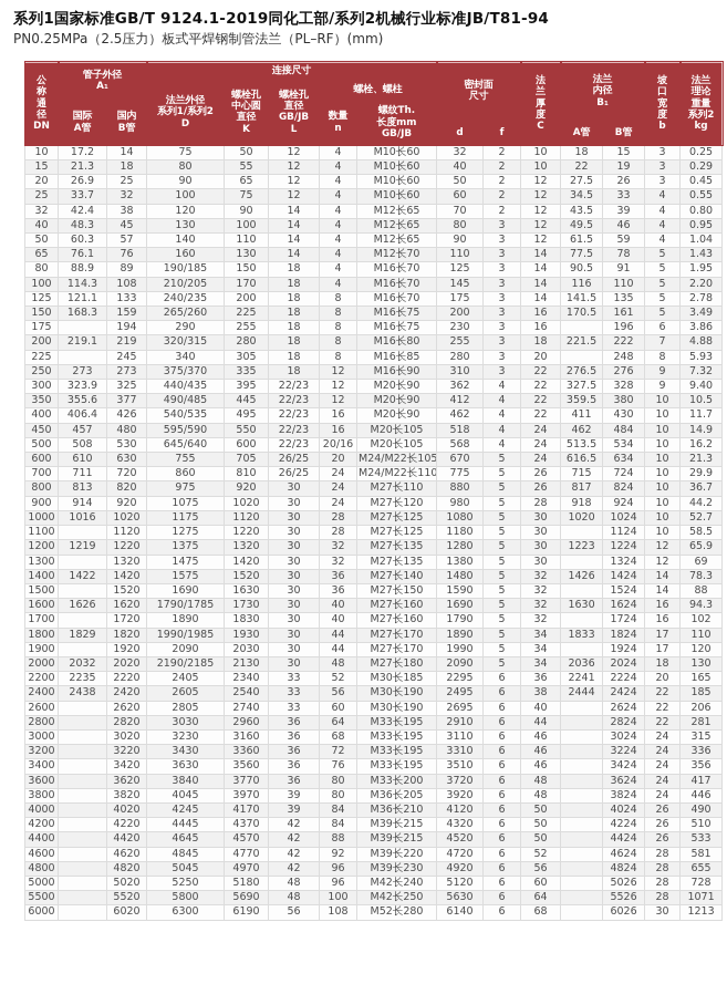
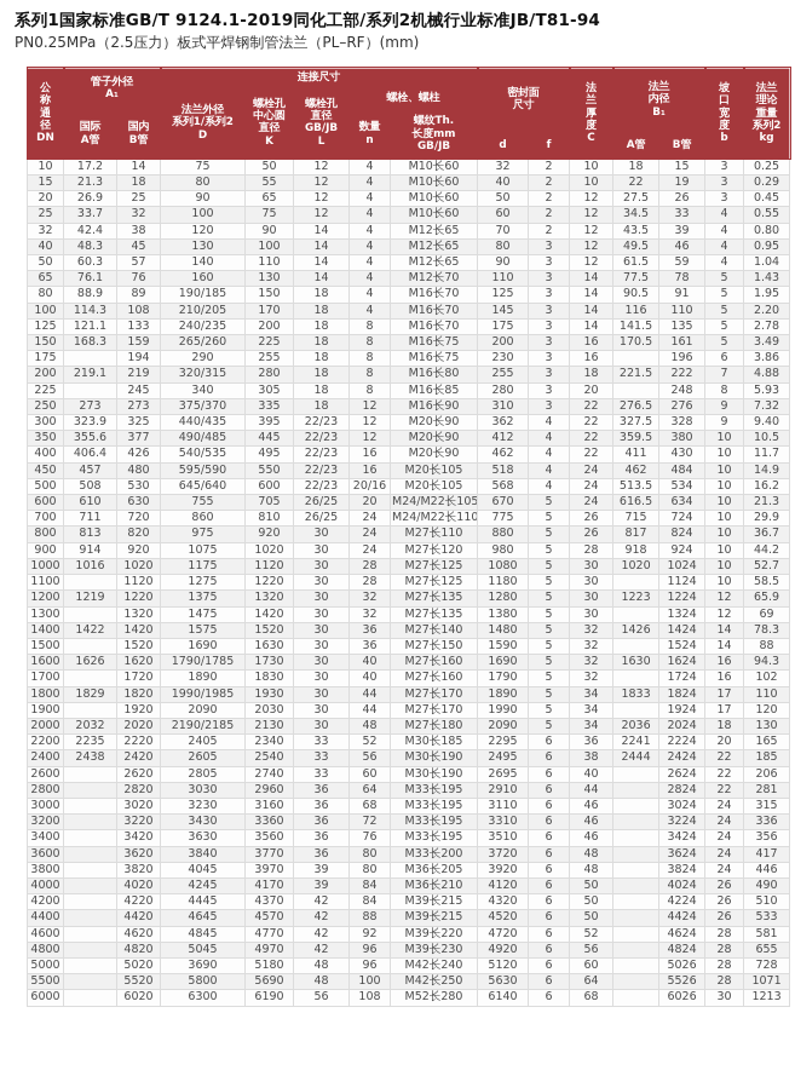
  系列1国家标准GB/T 9124.1-2019同化工部/系列2机械行业标准JB/T81-94
  PN0.25MPa（2.5压力）板式平焊钢制管法兰（PL–RF）(mm)
  公 称 通 径 DN	管子外径 A₁	连接尺寸	密封面 尺寸	法 兰 厚 度 C	法兰 内径 B₁	坡 口 宽 度 b	法兰 理论 重量 系列2 kg
  法兰外径 系列1/系列2 D	螺栓孔 中心圆 直径 K	螺栓孔 直径 GB/JB L	螺栓、螺柱
  国际 A管	国内 B管	数量 n	螺纹Th. 长度mm GB/JB
  d	f	A管	B管
  10	17.2	14	75	50	12	4	M10长60	32	2	10	18	15	3	0.25
  15	21.3	18	80	55	12	4	M10长60	40	2	10	22	19	3	0.29
  20	26.9	25	90	65	12	4	M10长60	50	2	12	27.5	26	3	0.45
  25	33.7	32	100	75	12	4	M10长60	60	2	12	34.5	33	4	0.55
  32	42.4	38	120	90	14	4	M12长65	70	2	12	43.5	39	4	0.80
  40	48.3	45	130	100	14	4	M12长65	80	3	12	49.5	46	4	0.95
  50	60.3	57	140	110	14	4	M12长65	90	3	12	61.5	59	4	1.04
  65	76.1	76	160	130	14	4	M12长70	110	3	14	77.5	78	5	1.43
  80	88.9	89	190/185	150	18	4	M16长70	125	3	14	90.5	91	5	1.95
  100	114.3	108	210/205	170	18	4	M16长70	145	3	14	116	110	5	2.20
  125	121.1	133	240/235	200	18	8	M16长70	175	3	14	141.5	135	5	2.78
  150	168.3	159	265/260	225	18	8	M16长75	200	3	16	170.5	161	5	3.49
  175		194	290	255	18	8	M16长75	230	3	16		196	6	3.86
  200	219.1	219	320/315	280	18	8	M16长80	255	3	18	221.5	222	7	4.88
  225		245	340	305	18	8	M16长85	280	3	20		248	8	5.93
  250	273	273	375/370	335	18	12	M16长90	310	3	22	276.5	276	9	7.32
  300	323.9	325	440/435	395	22/23	12	M20长90	362	4	22	327.5	328	9	9.40
  350	355.6	377	490/485	445	22/23	12	M20长90	412	4	22	359.5	380	10	10.5
  400	406.4	426	540/535	495	22/23	16	M20长90	462	4	22	411	430	10	11.7
  450	457	480	595/590	550	22/23	16	M20长105	518	4	24	462	484	10	14.9
  500	508	530	645/640	600	22/23	20/16	M20长105	568	4	24	513.5	534	10	16.2
  600	610	630	755	705	26/25	20	M24/M22长105	670	5	24	616.5	634	10	21.3
  700	711	720	860	810	26/25	24	M24/M22长110	775	5	26	715	724	10	29.9
  800	813	820	975	920	30	24	M27长110	880	5	26	817	824	10	36.7
  900	914	920	1075	1020	30	24	M27长120	980	5	28	918	924	10	44.2
  1000	1016	1020	1175	1120	30	28	M27长125	1080	5	30	1020	1024	10	52.7
  1100		1120	1275	1220	30	28	M27长125	1180	5	30		1124	10	58.5
  1200	1219	1220	1375	1320	30	32	M27长135	1280	5	30	1223	1224	12	65.9
  1300		1320	1475	1420	30	32	M27长135	1380	5	30		1324	12	69
  1400	1422	1420	1575	1520	30	36	M27长140	1480	5	32	1426	1424	14	78.3
  1500		1520	1690	1630	30	36	M27长150	1590	5	32		1524	14	88
  1600	1626	1620	1790/1785	1730	30	40	M27长160	1690	5	32	1630	1624	16	94.3
  1700		1720	1890	1830	30	40	M27长160	1790	5	32		1724	16	102
  1800	1829	1820	1990/1985	1930	30	44	M27长170	1890	5	34	1833	1824	17	110
  1900		1920	2090	2030	30	44	M27长170	1990	5	34		1924	17	120
  2000	2032	2020	2190/2185	2130	30	48	M27长180	2090	5	34	2036	2024	18	130
  2200	2235	2220	2405	2340	33	52	M30长185	2295	6	36	2241	2224	20	165
  2400	2438	2420	2605	2540	33	56	M30长190	2495	6	38	2444	2424	22	185
  2600		2620	2805	2740	33	60	M30长190	2695	6	40		2624	22	206
  2800		2820	3030	2960	36	64	M33长195	2910	6	44		2824	22	281
  3000		3020	3230	3160	36	68	M33长195	3110	6	46		3024	24	315
  3200		3220	3430	3360	36	72	M33长195	3310	6	46		3224	24	336
  3400		3420	3630	3560	36	76	M33长195	3510	6	46		3424	24	356
  3600		3620	3840	3770	36	80	M33长200	3720	6	48		3624	24	417
  3800		3820	4045	3970	39	80	M36长205	3920	6	48		3824	24	446
  4000		4020	4245	4170	39	84	M36长210	4120	6	50		4024	26	490
  4200		4220	4445	4370	42	84	M39长215	4320	6	50		4224	26	510
  4400		4420	4645	4570	42	88	M39长215	4520	6	50		4424	26	533
  4600		4620	4845	4770	42	92	M39长220	4720	6	52		4624	28	581
  4800		4820	5045	4970	42	96	M39长230	4920	6	56		4824	28	655
- 5000		5020	5250	5180	48	96	M42长240	5120	6	60		5026	28	728
+ 5000		5020	3690	5180	48	96	M42长240	5120	6	60		5026	28	728
  5500		5520	5800	5690	48	100	M42长250	5630	6	64		5526	28	1071
  6000		6020	6300	6190	56	108	M52长280	6140	6	68		6026	30	1213
